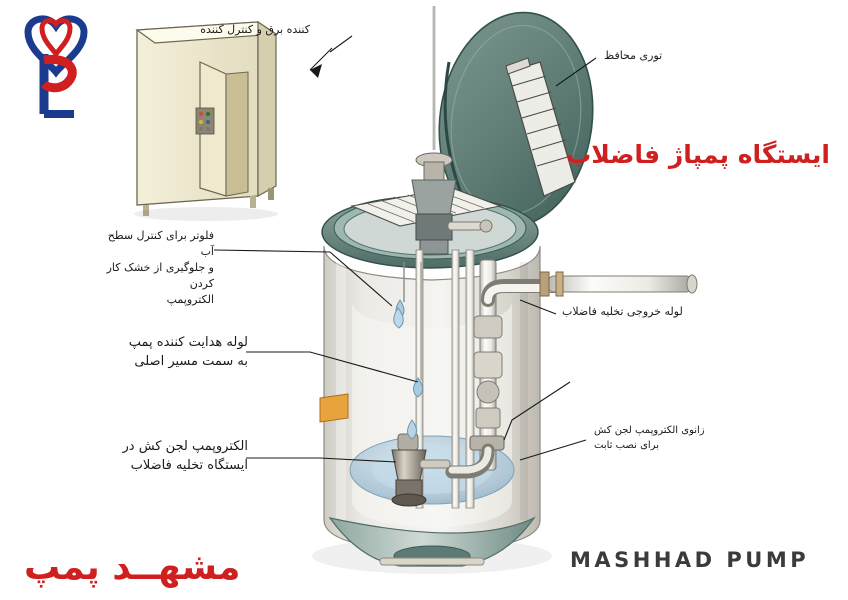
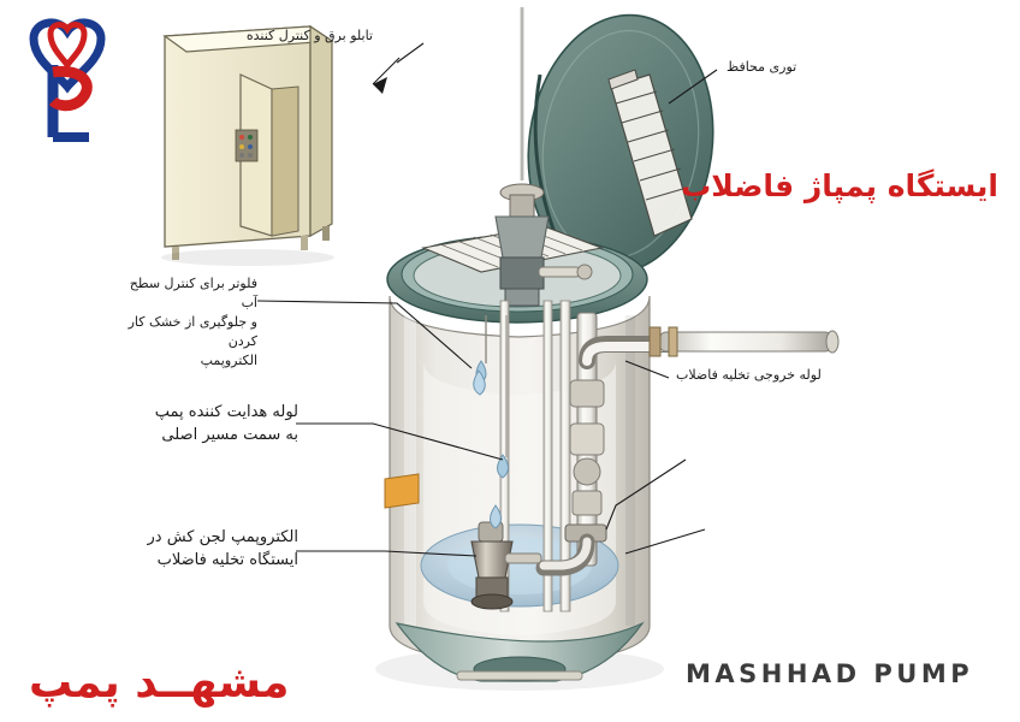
  ایستگاه پمپاژ فاضلاب
  مشهــد پمپ
  MASHHAD PUMP
- کننده برق و کنترل کننده
+ تابلو برق و کنترل کننده
  توری محافظ
  فلوتر برای کنترل سطح آب
  و جلوگیری از خشک کار کردن
  الکتروپمپ
  لوله هدایت کننده پمپ
  به سمت مسیر اصلی
  الکتروپمپ لجن کش در
  ایستگاه تخلیه فاضلاب
  لوله خروجی تخلیه فاضلاب
- زانوی الکتروپمپ لجن کش
- برای نصب ثابت
